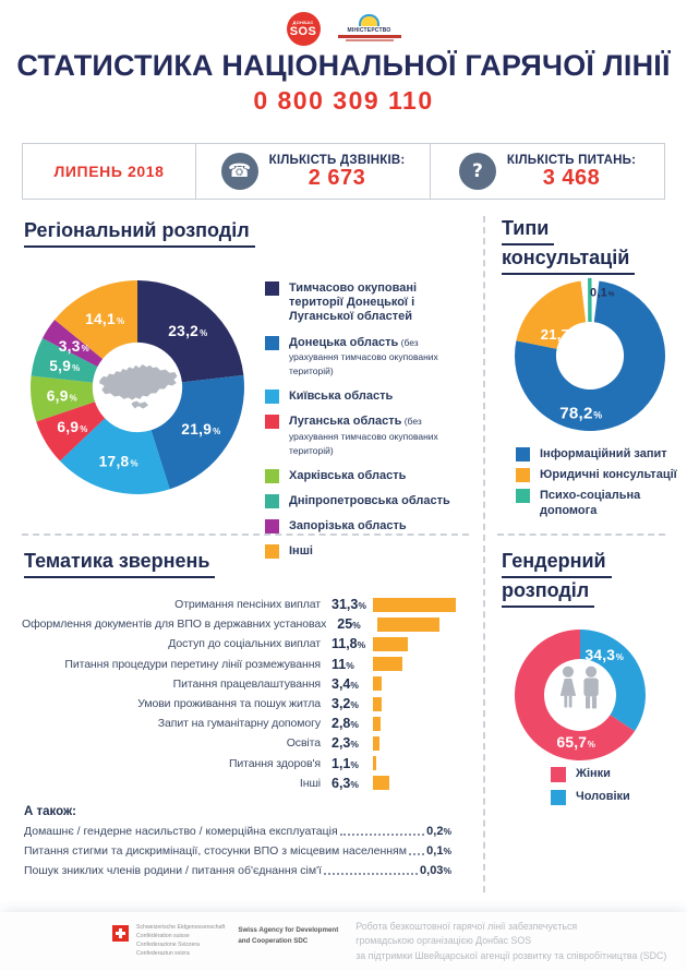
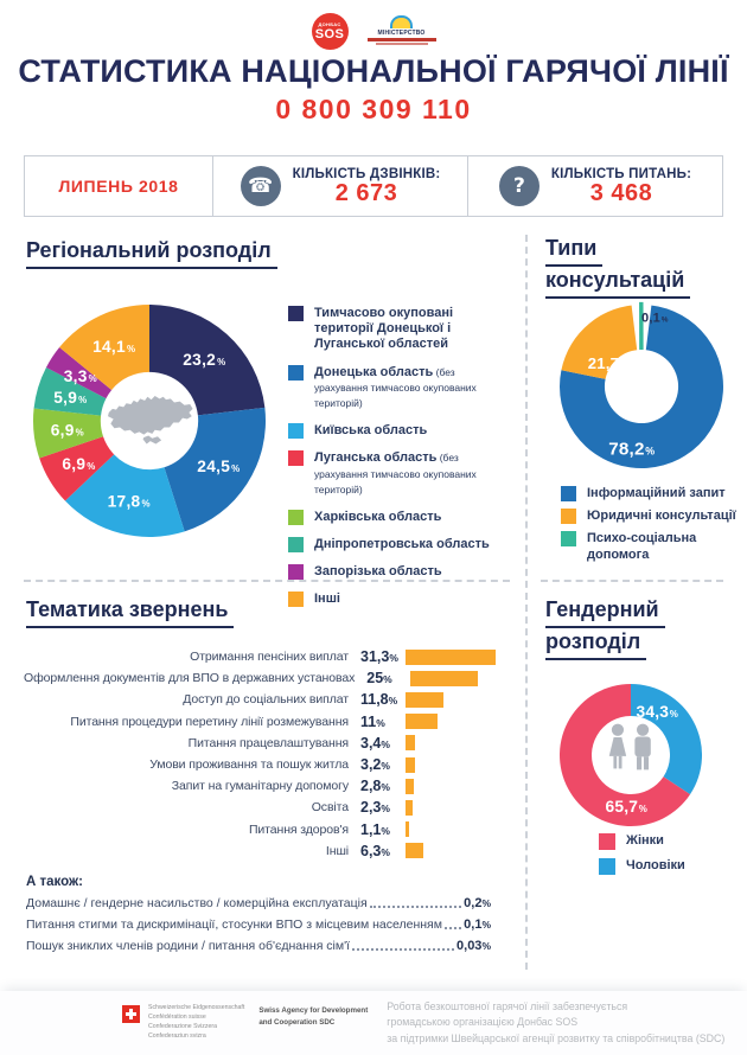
  SOS
  СТАТИСТИКА НАЦІОНАЛЬНОЇ ГАРЯЧОЇ ЛІНІЇ
  0 800 309 110
  ЛИПЕНЬ 2018
  ☎
  КІЛЬКІСТЬ ДЗВІНКІВ:
  2 673
  ?
  КІЛЬКІСТЬ ПИТАНЬ:
  3 468
  Регіональний розподіл
  23,2%
- 21,9%
+ 24,5%
  17,8%
  6,9%
  6,9%
  5,9%
  3,3%
  14,1%
  Тимчасово окуповані території Донецької і Луганської областей
  Донецька область (без урахування тимчасово окупованих територій)
  Київська область
  Луганська область (без урахування тимчасово окупованих територій)
  Харківська область
  Дніпропетровська область
  Запорізька область
  Інші
  Типи
  консультацій
  78,2%
  21,7
  0,1
  Інформаційний запит
  Юридичні консультації
  Психо-соціальна допомога
  Тематика звернень
  Отримання пенсіних виплат
  31,3%
  Оформлення документів для ВПО в державних установах
  25%
  Доступ до соціальних виплат
  11,8%
  Питання процедури перетину лінії розмежування
  11%
  Питання працевлаштування
  3,4%
  Умови проживання та пошук житла
  3,2%
  Запит на гуманітарну допомогу
  2,8%
  Освіта
  2,3%
  Питання здоров'я
  1,1%
  Інші
  6,3%
  А також:
  Домашнє / гендерне насильство / комерційна експлуатація
  0,2%
  Питання стигми та дискримінації, стосунки ВПО з місцевим населенням
  0,1%
  Пошук зниклих членів родини / питання об'єднання сім'ї
  0,03%
  Гендерний
  розподіл
  34,3%
  65,7%
  Жінки
  Чоловіки
  Робота безкоштовної гарячої лінії забезпечується
  громадською організацією Донбас SOS
  за підтримки Швейцарської агенції розвитку та співробітництва (SDC)
